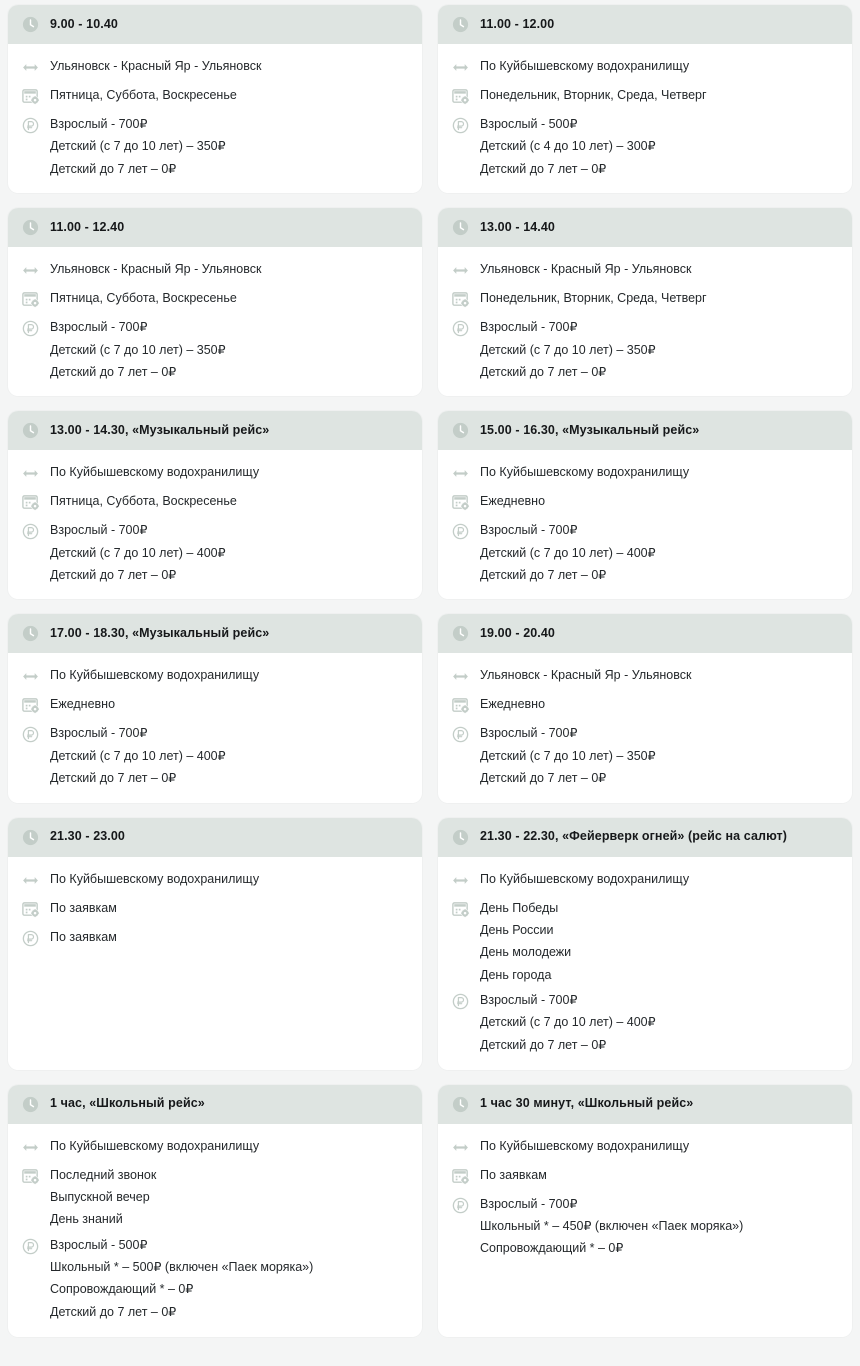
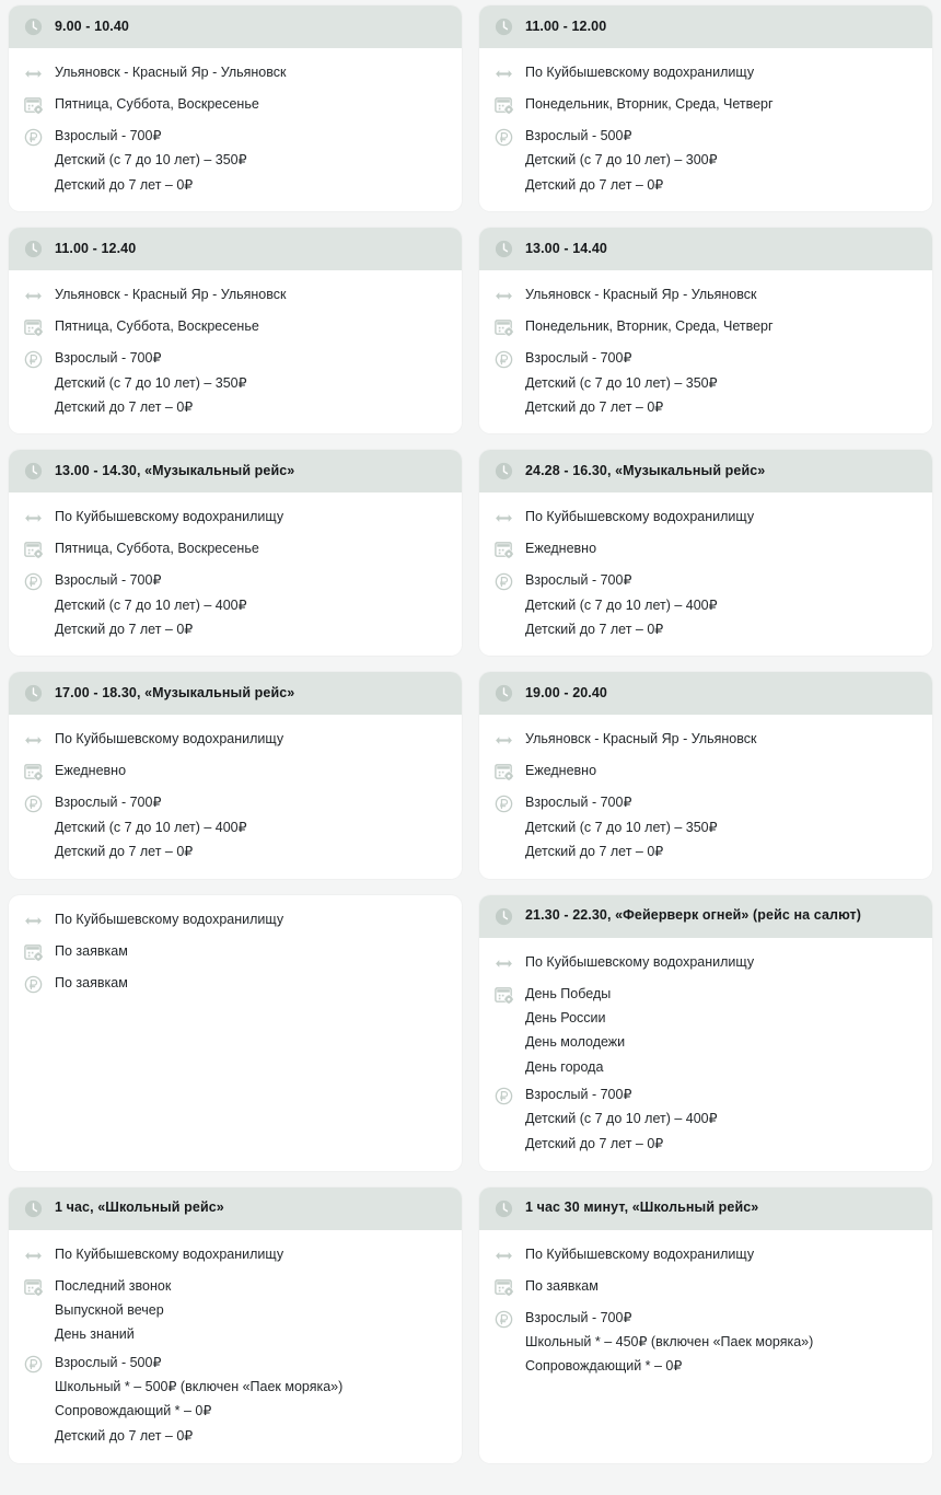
  9.00 - 10.40
  Ульяновск - Красный Яр - Ульяновск
  Пятница, Суббота, Воскресенье
  Взрослый - 700₽
  Детский (с 7 до 10 лет) – 350₽
  Детский до 7 лет – 0₽
  11.00 - 12.00
  По Куйбышевскому водохранилищу
  Понедельник, Вторник, Среда, Четверг
  Взрослый - 500₽
- Детский (с 4 до 10 лет) – 300₽
+ Детский (с 7 до 10 лет) – 300₽
  Детский до 7 лет – 0₽
  11.00 - 12.40
  Ульяновск - Красный Яр - Ульяновск
  Пятница, Суббота, Воскресенье
  Взрослый - 700₽
  Детский (с 7 до 10 лет) – 350₽
  Детский до 7 лет – 0₽
  13.00 - 14.40
  Ульяновск - Красный Яр - Ульяновск
  Понедельник, Вторник, Среда, Четверг
  Взрослый - 700₽
  Детский (с 7 до 10 лет) – 350₽
  Детский до 7 лет – 0₽
  13.00 - 14.30, «Музыкальный рейс»
  По Куйбышевскому водохранилищу
  Пятница, Суббота, Воскресенье
  Взрослый - 700₽
  Детский (с 7 до 10 лет) – 400₽
  Детский до 7 лет – 0₽
- 15.00 - 16.30, «Музыкальный рейс»
+ 24.28 - 16.30, «Музыкальный рейс»
  По Куйбышевскому водохранилищу
  Ежедневно
  Взрослый - 700₽
  Детский (с 7 до 10 лет) – 400₽
  Детский до 7 лет – 0₽
  17.00 - 18.30, «Музыкальный рейс»
  По Куйбышевскому водохранилищу
  Ежедневно
  Взрослый - 700₽
  Детский (с 7 до 10 лет) – 400₽
  Детский до 7 лет – 0₽
  19.00 - 20.40
  Ульяновск - Красный Яр - Ульяновск
  Ежедневно
  Взрослый - 700₽
  Детский (с 7 до 10 лет) – 350₽
  Детский до 7 лет – 0₽
- 21.30 - 23.00
  По Куйбышевскому водохранилищу
  По заявкам
  По заявкам
  21.30 - 22.30, «Фейерверк огней» (рейс на салют)
  По Куйбышевскому водохранилищу
  День Победы
  День России
  День молодежи
  День города
  Взрослый - 700₽
  Детский (с 7 до 10 лет) – 400₽
  Детский до 7 лет – 0₽
  1 час, «Школьный рейс»
  По Куйбышевскому водохранилищу
  Последний звонок
  Выпускной вечер
  День знаний
  Взрослый - 500₽
  Школьный * – 500₽ (включен «Паек моряка»)
  Сопровождающий * – 0₽
  Детский до 7 лет – 0₽
  1 час 30 минут, «Школьный рейс»
  По Куйбышевскому водохранилищу
  По заявкам
  Взрослый - 700₽
  Школьный * – 450₽ (включен «Паек моряка»)
  Сопровождающий * – 0₽
